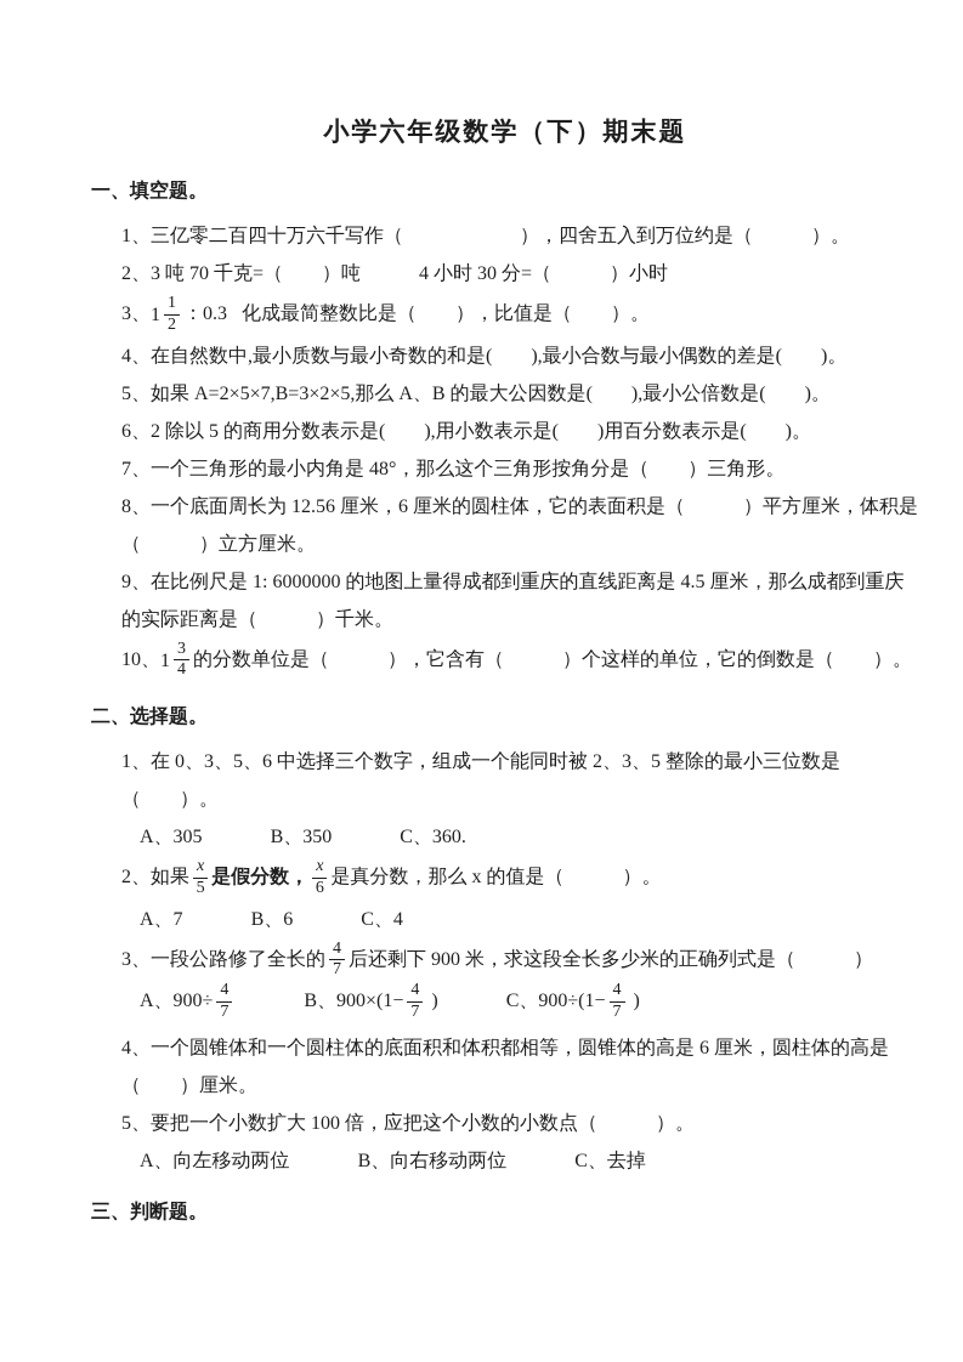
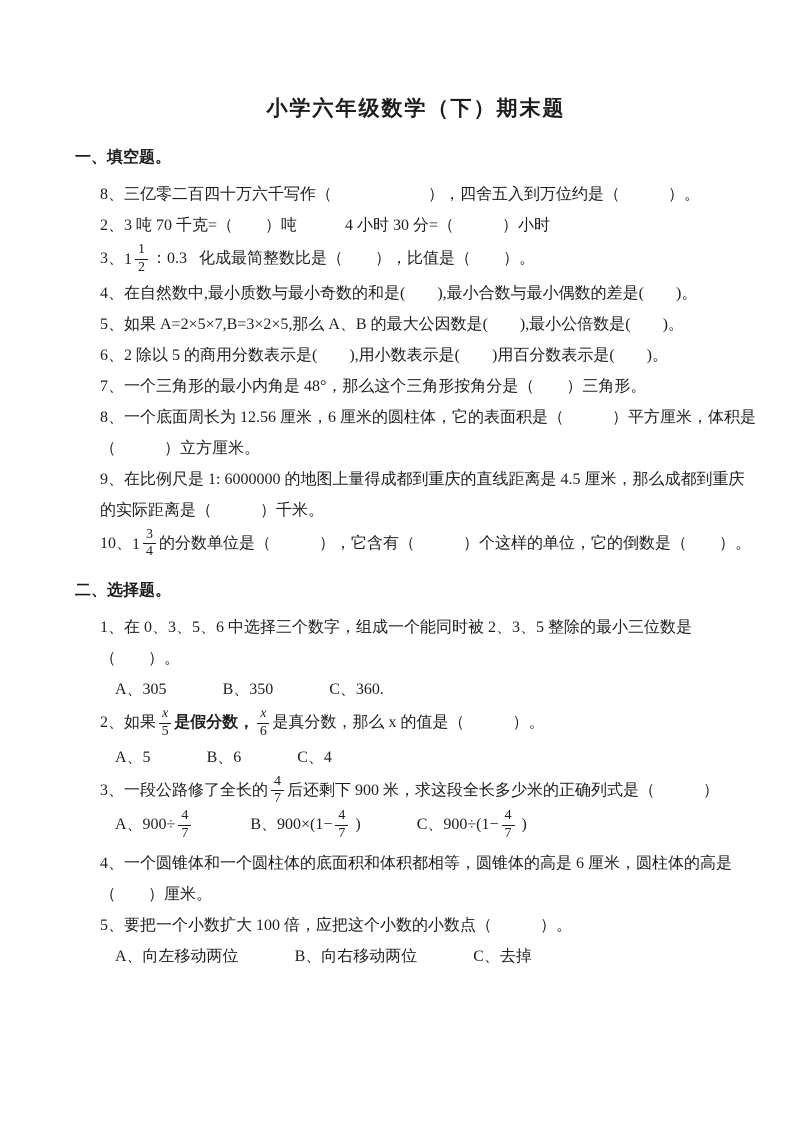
  小学六年级数学（下）期末题
  一、填空题。
- 1、三亿零二百四十万六千写作（ ），四舍五入到万位约是（ ）。
+ 8、三亿零二百四十万六千写作（ ），四舍五入到万位约是（ ）。
  2、3 吨 70 千克=（ ）吨 4 小时 30 分=（ ）小时
  3、1
  1
  2
  ：0.3 化成最简整数比是（ ），比值是（ ）。
  4、在自然数中,最小质数与最小奇数的和是( ),最小合数与最小偶数的差是( )。
  5、如果 A=2×5×7,B=3×2×5,那么 A、B 的最大公因数是( ),最小公倍数是( )。
  6、2 除以 5 的商用分数表示是( ),用小数表示是( )用百分数表示是( )。
  7、一个三角形的最小内角是 48°，那么这个三角形按角分是（ ）三角形。
  8、一个底面周长为 12.56 厘米，6 厘米的圆柱体，它的表面积是（ ）平方厘米，体积是（ ）立方厘米。
  9、在比例尺是 1: 6000000 的地图上量得成都到重庆的直线距离是 4.5 厘米，那么成都到重庆的实际距离是（ ）千米。
  10、1
  3
  4
  的分数单位是（ ），它含有（ ）个这样的单位，它的倒数是（ ）。
  二、选择题。
  1、在 0、3、5、6 中选择三个数字，组成一个能同时被 2、3、5 整除的最小三位数是（ ）。
  A、305 B、350 C、360.
  2、如果
  x
  5
  是假分数，
  x
  6
  是真分数，那么 x 的值是（ ）。
- A、7 B、6 C、4
+ A、5 B、6 C、4
  3、一段公路修了全长的
  4
  7
  后还剩下 900 米，求这段全长多少米的正确列式是（ ）
  A、900÷
  4
  7
  B、900×(1−
  4
  7
  ) C、900÷(1−
  4
  7
  )
  4、一个圆锥体和一个圆柱体的底面积和体积都相等，圆锥体的高是 6 厘米，圆柱体的高是（ ）厘米。
  5、要把一个小数扩大 100 倍，应把这个小数的小数点（ ）。
  A、向左移动两位 B、向右移动两位 C、去掉
- 三、判断题。
